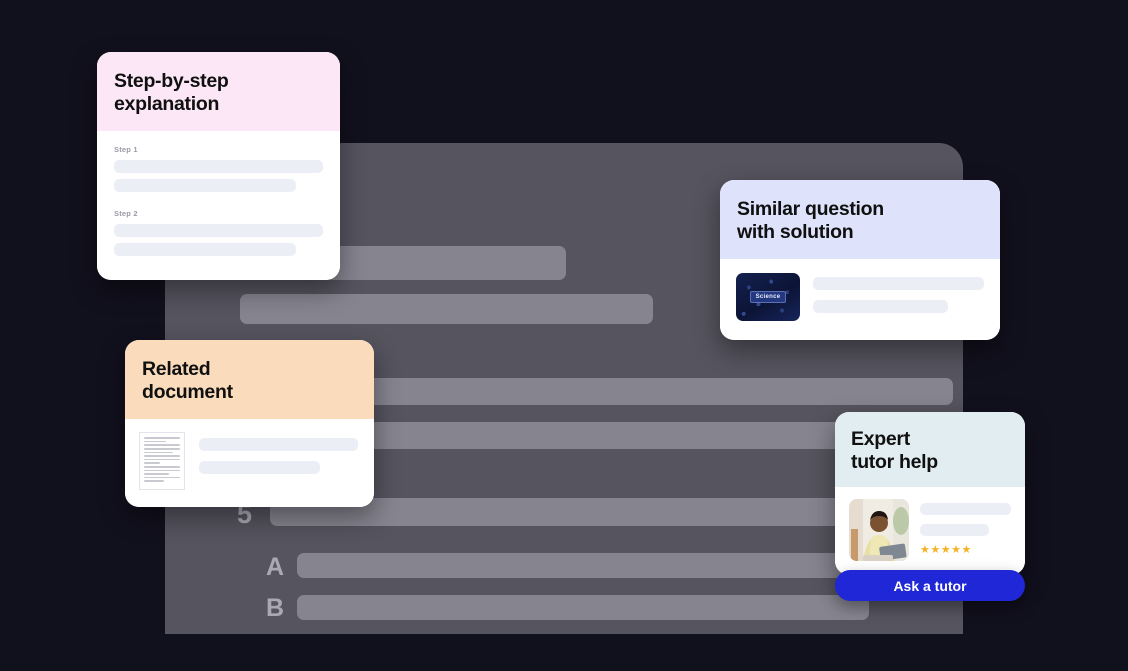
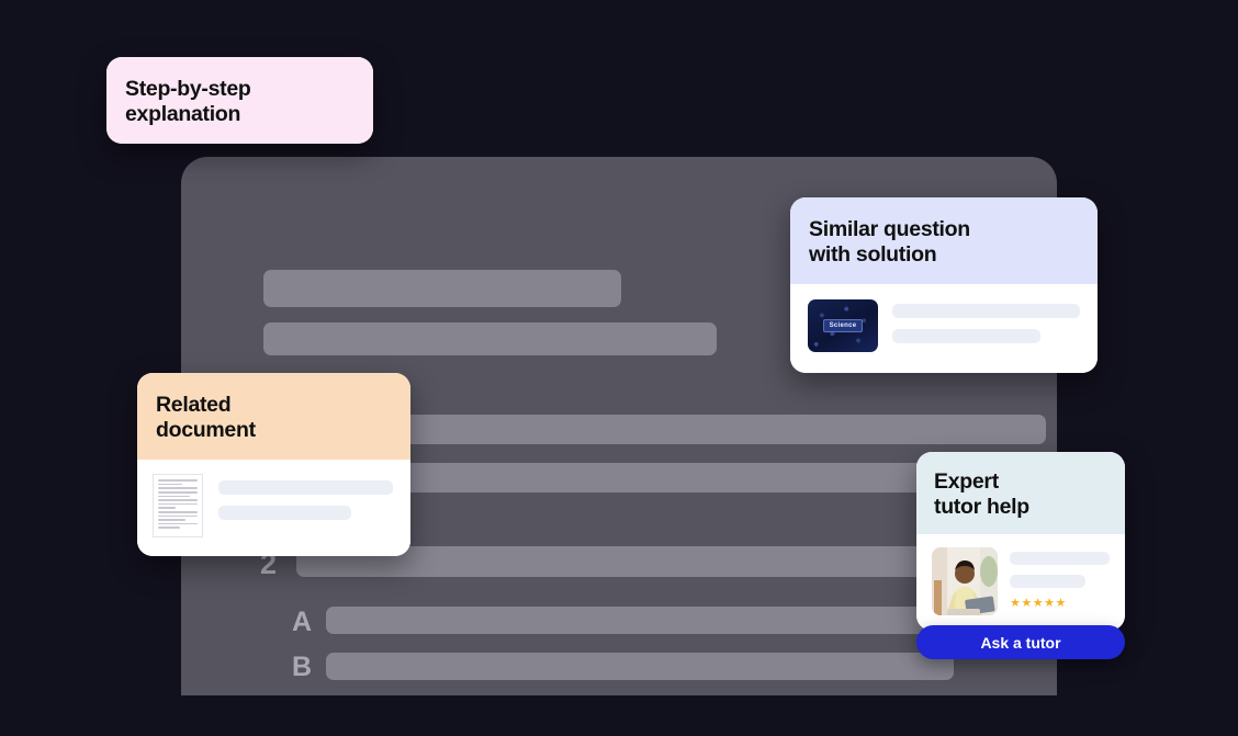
- 5
+ 2
  A
  B
  Step-by-step
  explanation
- Step 1
- Step 2
  Similar question
  with solution
  Related
  document
  Expert
  tutor help
  ★★★★★
  Ask a tutor
